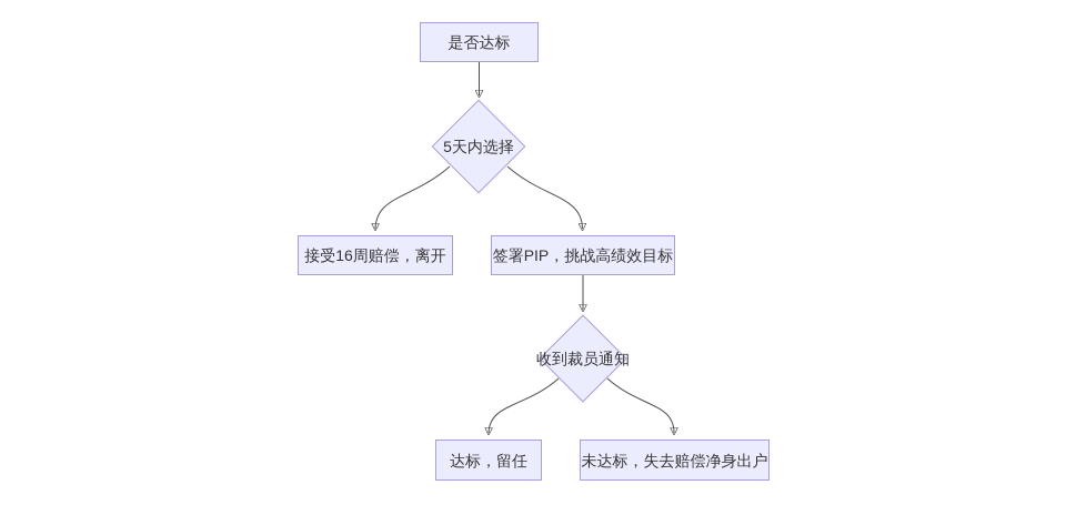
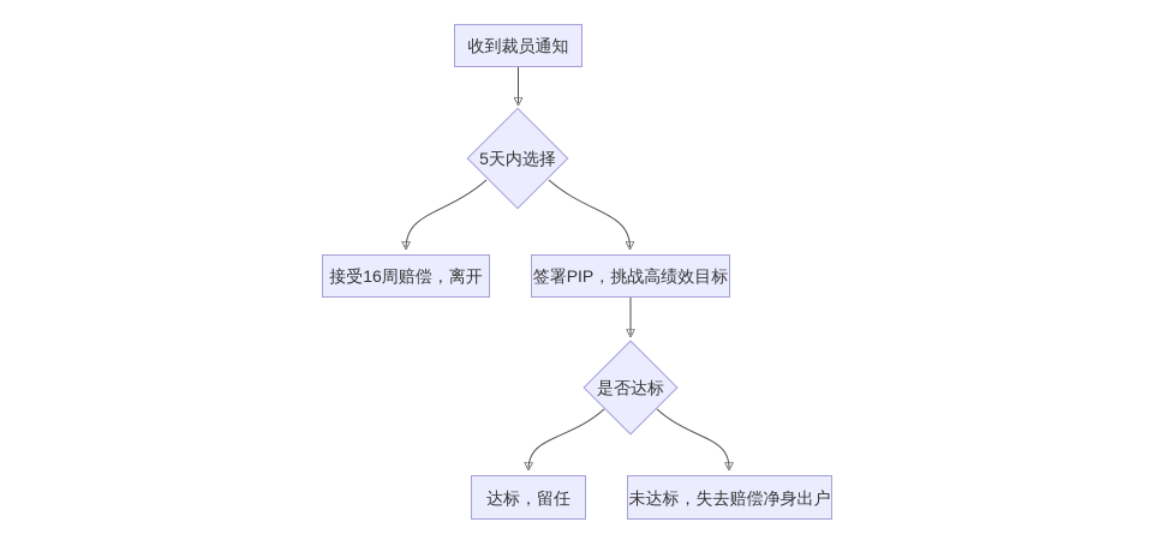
- 是否达标
+ 收到裁员通知
  5天内选择
  接受16周赔偿，离开
  签署PIP，挑战高绩效目标
- 收到裁员通知
+ 是否达标
  达标，留任
  未达标，失去赔偿净身出户
